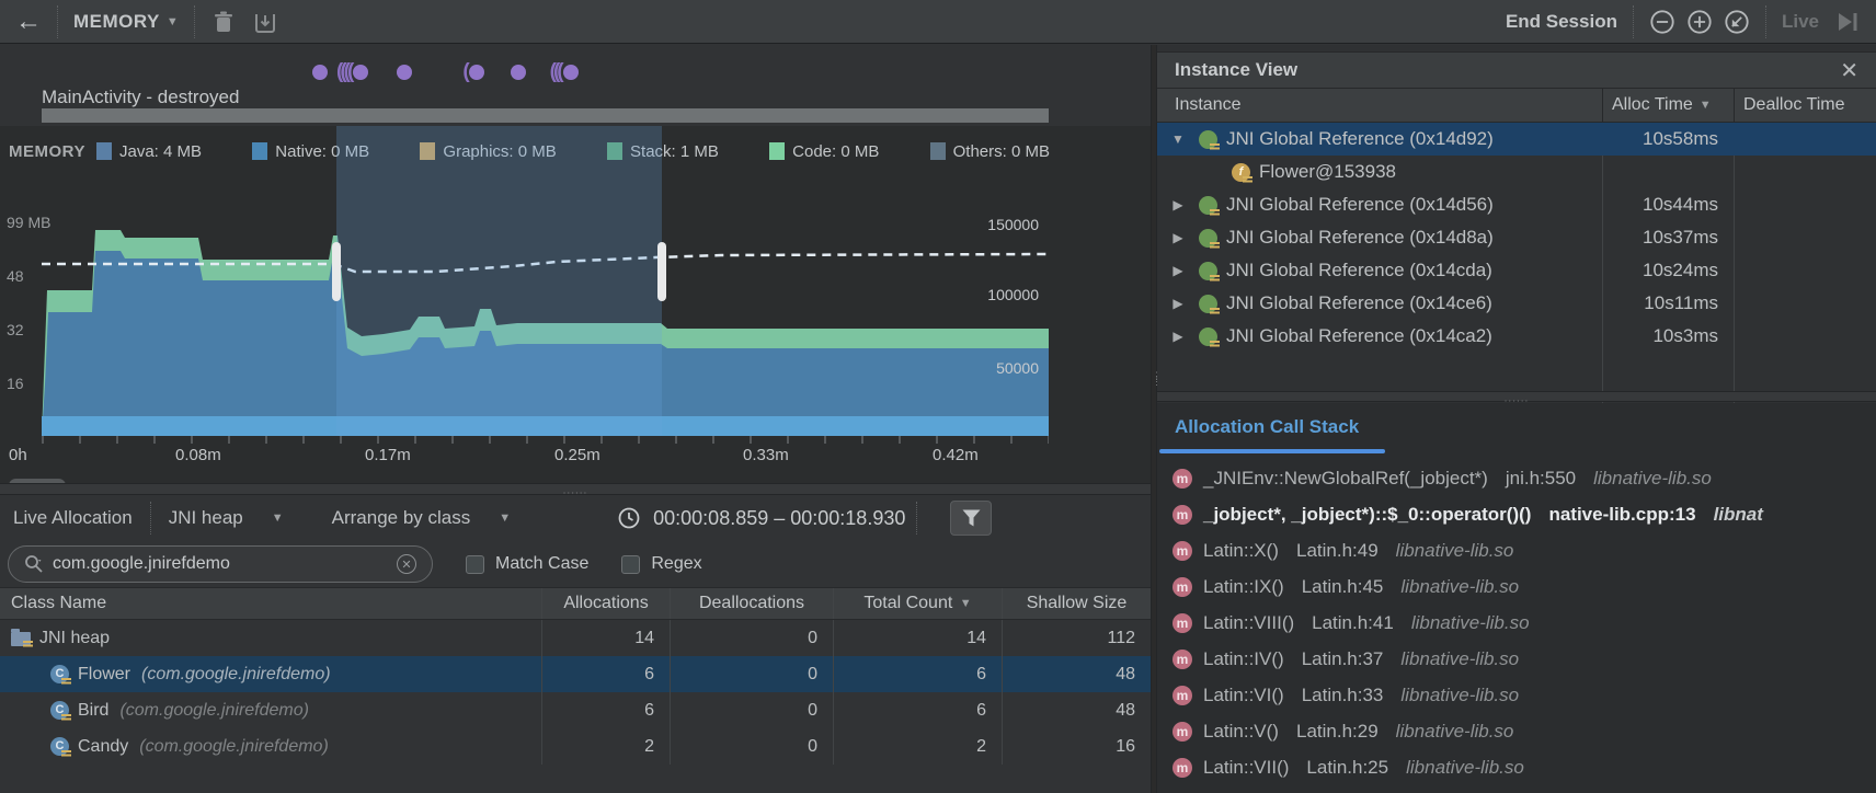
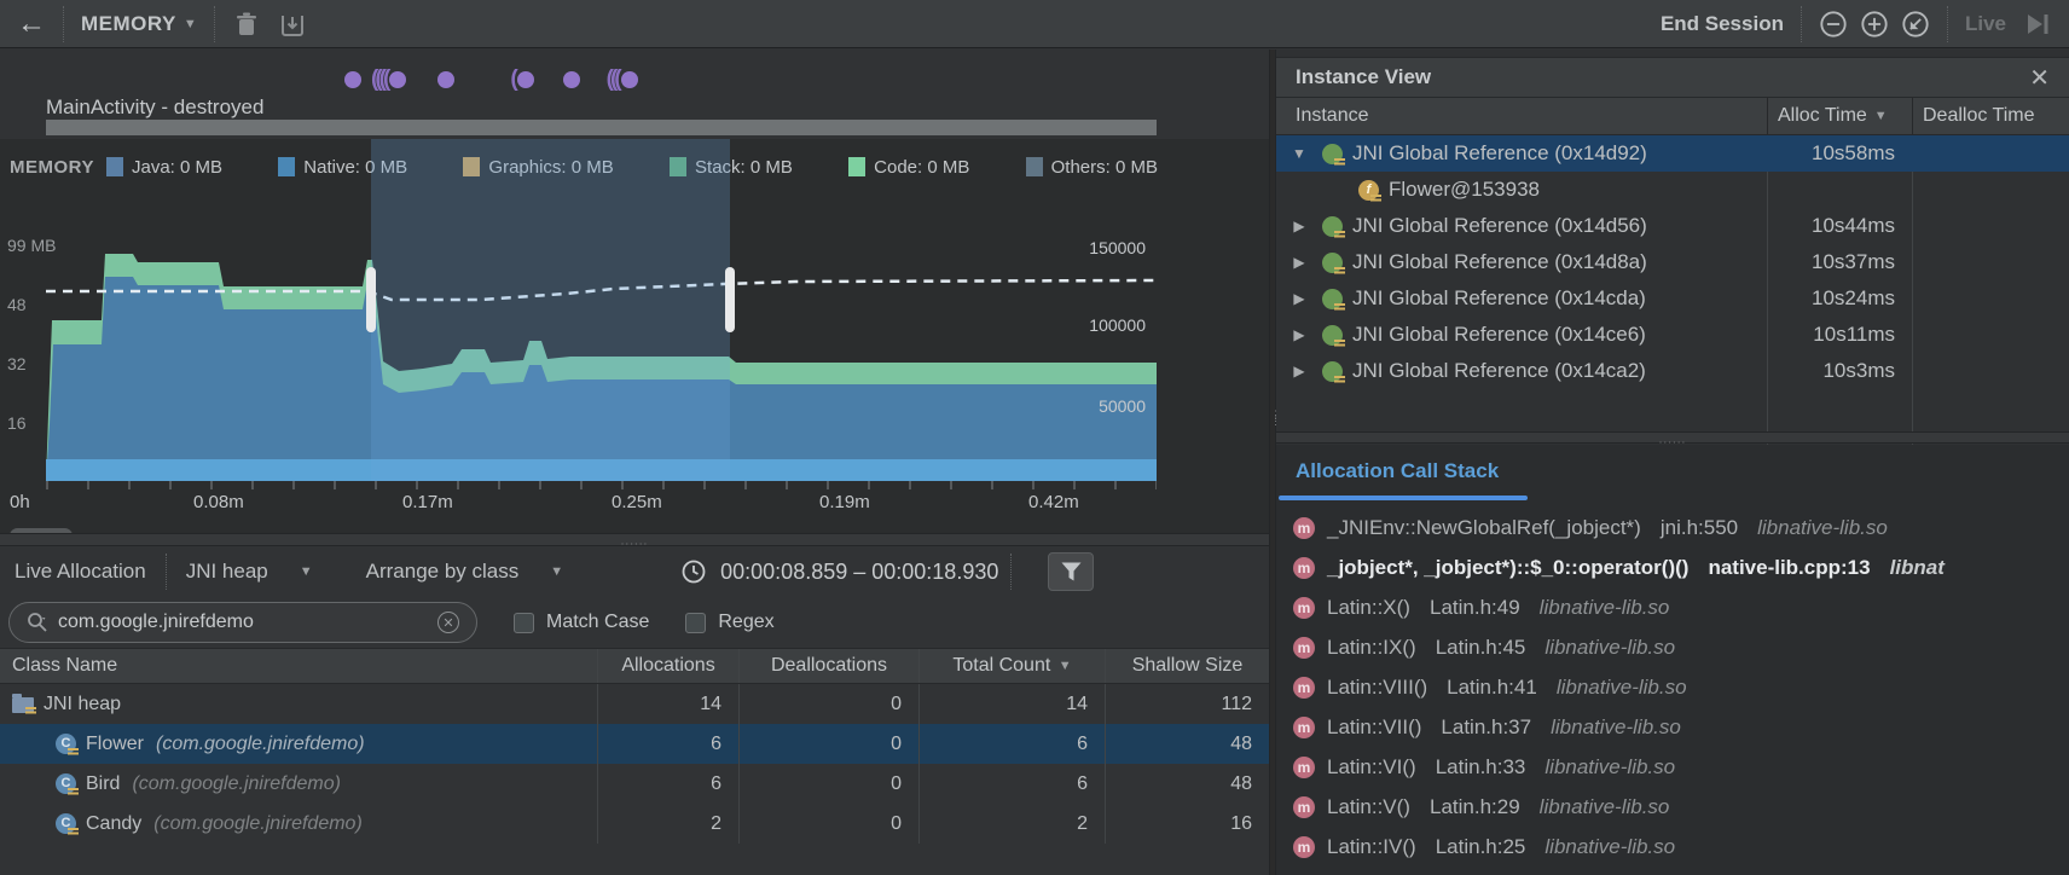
  ←
  MEMORY
  ▼
  End Session
  Live
  ((((
  (
  (((
  MainActivity - destroyed
  MEMORY
- Java: 4 MB
+ Java: 0 MB
  Native: 0 MB
  Graphics: 0 MB
- Stack: 1 MB
+ Stack: 0 MB
  Code: 0 MB
  Others: 0 MB
  99 MB
  48
  32
  16
  150000
  100000
  50000
  0h
  0.08m
  0.17m
  0.25m
- 0.33m
+ 0.19m
  0.42m
  Live Allocation
  JNI heap
  ▼
  Arrange by class
  ▼
  00:00:08.859 – 00:00:18.930
  com.google.jnirefdemo
  ✕
  Match Case
  Regex
  Class Name
  Allocations
  Deallocations
  Total Count
  ▼
  Shallow Size
  JNI heap
  14
  0
  14
  112
  C
  Flower
  (com.google.jnirefdemo)
  6
  0
  6
  48
  C
  Bird
  (com.google.jnirefdemo)
  6
  0
  6
  48
  C
  Candy
  (com.google.jnirefdemo)
  2
  0
  2
  16
  Instance View
  ✕
  Instance
  Alloc Time
  ▼
  Dealloc Time
  ▼
  JNI Global Reference (0x14d92)
  10s58ms
  f
  Flower@153938
  ▶
  JNI Global Reference (0x14d56)
  10s44ms
  ▶
  JNI Global Reference (0x14d8a)
  10s37ms
  ▶
  JNI Global Reference (0x14cda)
  10s24ms
  ▶
  JNI Global Reference (0x14ce6)
  10s11ms
  ▶
  JNI Global Reference (0x14ca2)
  10s3ms
  Allocation Call Stack
  m
  _JNIEnv::NewGlobalRef(_jobject*)
  jni.h:550
  libnative-lib.so
  m
  _jobject*, _jobject*)::$_0::operator()()
  native-lib.cpp:13
  libnat
  m
  Latin::X()
  Latin.h:49
  libnative-lib.so
  m
  Latin::IX()
  Latin.h:45
  libnative-lib.so
  m
  Latin::VIII()
  Latin.h:41
  libnative-lib.so
  m
- Latin::IV()
+ Latin::VII()
  Latin.h:37
  libnative-lib.so
  m
  Latin::VI()
  Latin.h:33
  libnative-lib.so
  m
  Latin::V()
  Latin.h:29
  libnative-lib.so
  m
- Latin::VII()
+ Latin::IV()
  Latin.h:25
  libnative-lib.so
